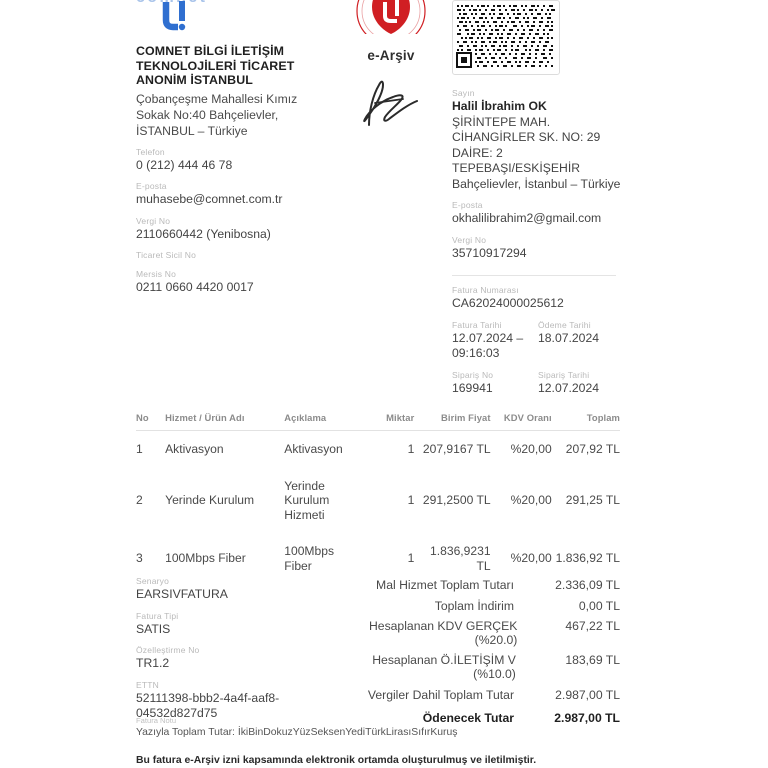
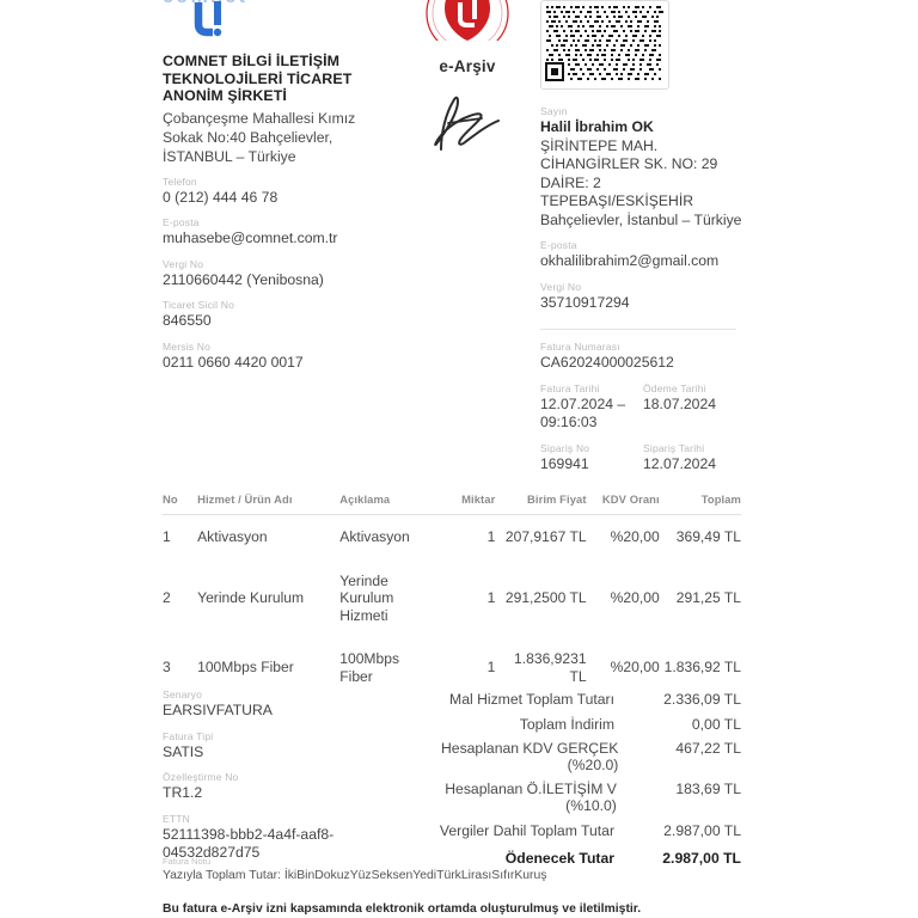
- COMNET BİLGİ İLETİŞİM TEKNOLOJİLERİ TİCARET ANONİM İSTANBUL
+ COMNET BİLGİ İLETİŞİM TEKNOLOJİLERİ TİCARET ANONİM ŞİRKETİ
  Çobançeşme Mahallesi Kımız Sokak No:40 Bahçelievler, İSTANBUL – Türkiye
  Telefon
  0 (212) 444 46 78
  E-posta
  muhasebe@comnet.com.tr
  Vergi No
  2110660442 (Yenibosna)
  Ticaret Sicil No
+ 846550
  Mersis No
  0211 0660 4420 0017
  e-Arşiv
  Sayın
  Halil İbrahim OK
  ŞİRİNTEPE MAH. CİHANGİRLER SK. NO: 29 DAİRE: 2 TEPEBAŞI/ESKİŞEHİR Bahçelievler, İstanbul – Türkiye
  E-posta
  okhalilibrahim2@gmail.com
  Vergi No
  35710917294
  Fatura Numarası
  CA62024000025612
  Fatura Tarihi
  12.07.2024 – 09:16:03
  Ödeme Tarihi
  18.07.2024
  Sipariş No
  169941
  Sipariş Tarihi
  12.07.2024
  No	Hizmet / Ürün Adı	Açıklama	Miktar	Birim Fiyat	KDV Oranı	Toplam
- 1	Aktivasyon	Aktivasyon	1	207,9167 TL	%20,00	207,92 TL
+ 1	Aktivasyon	Aktivasyon	1	207,9167 TL	%20,00	369,49 TL
  2	Yerinde Kurulum	Yerinde Kurulum Hizmeti	1	291,2500 TL	%20,00	291,25 TL
  3	100Mbps Fiber	100Mbps Fiber	1	1.836,9231 TL	%20,00	1.836,92 TL
  Senaryo
  EARSIVFATURA
  Fatura Tipi
  SATIS
  Özelleştirme No
  TR1.2
  ETTN
  52111398-bbb2-4a4f-aaf8-04532d827d75
  Mal Hizmet Toplam Tutarı
  2.336,09 TL
  Toplam İndirim
  0,00 TL
  Hesaplanan KDV GERÇEK (%20.0)
  467,22 TL
  Hesaplanan Ö.İLETİŞİM V (%10.0)
  183,69 TL
  Vergiler Dahil Toplam Tutar
  2.987,00 TL
  Ödenecek Tutar
  2.987,00 TL
  Fatura Notu
  Yazıyla Toplam Tutar: İkiBinDokuzYüzSeksenYediTürkLirasıSıfırKuruş
  Bu fatura e-Arşiv izni kapsamında elektronik ortamda oluşturulmuş ve iletilmiştir.
